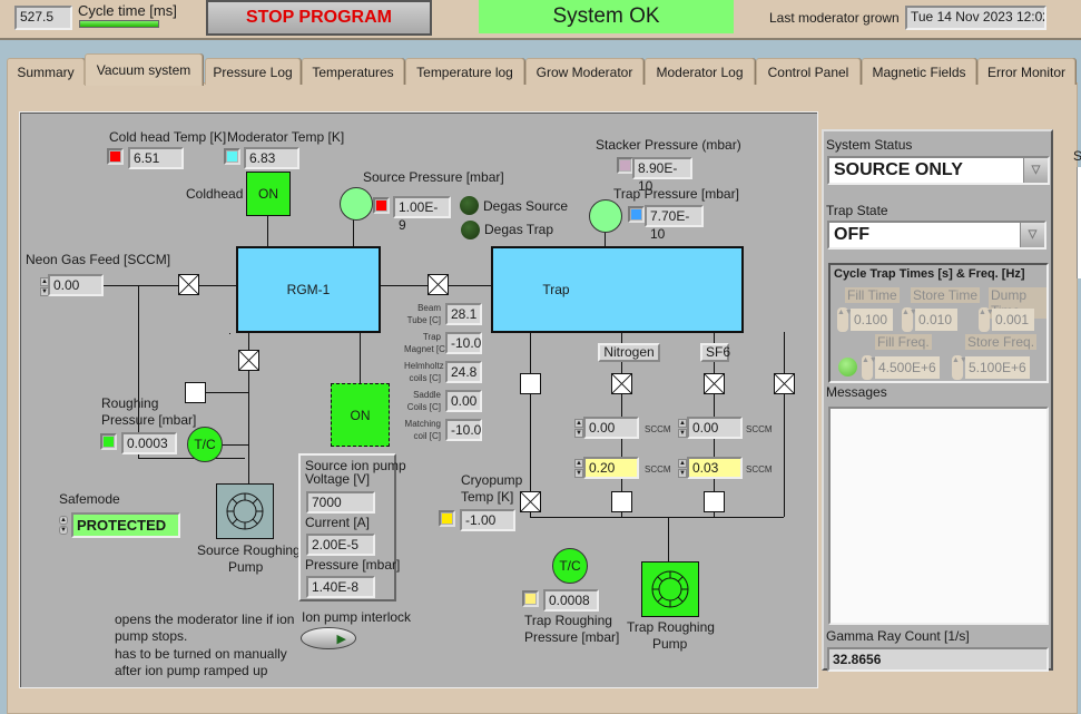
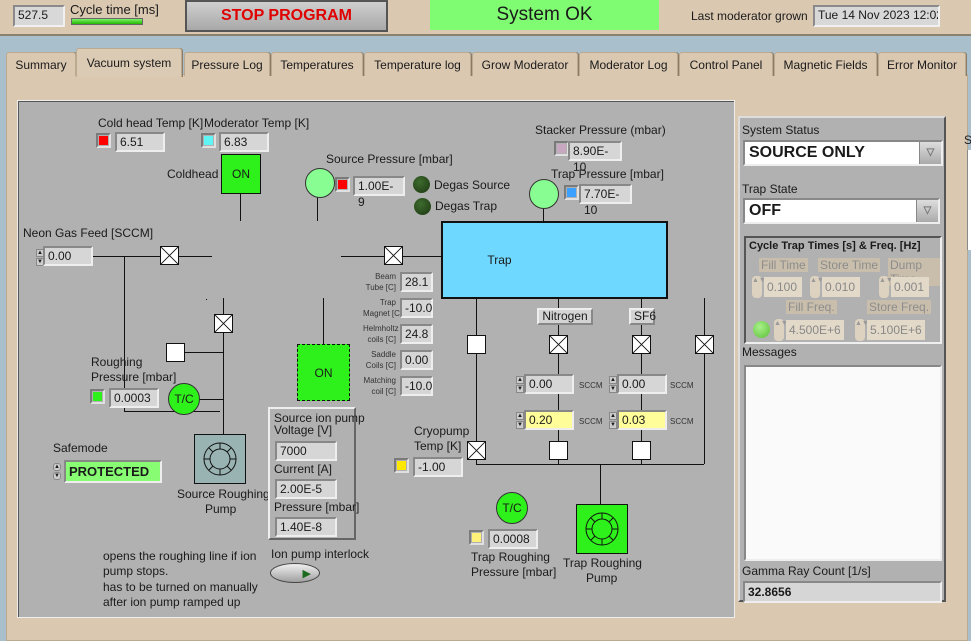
  527.5
  Cycle time [ms]
  STOP PROGRAM
  System OK
  Last moderator grown
  Tue 14 Nov 2023 12:02
  Summary
  Vacuum system
  Pressure Log
  Temperatures
  Temperature log
  Grow Moderator
  Moderator Log
  Control Panel
  Magnetic Fields
  Error Monitor
  ON
- RGM-1
  Trap
  ON
  Cold head Temp [K]
  6.51
  Moderator Temp [K]
  6.83
  Coldhead
  Source Pressure [mbar]
  1.00E-9
  Degas Source
  Degas Trap
  Stacker Pressure (mbar)
  8.90E-10
  Trap Pressure [mbar]
  7.70E-10
  Neon Gas Feed [SCCM]
  0.00
  Beam
  Tube [C]
  28.1
  Trap
  Magnet [C
  -10.0
  Helmholtz
  coils [C]
  24.8
  Saddle
  Coils [C]
  0.00
  Matching
  coil [C]
  -10.0
  Nitrogen
  SF6
  0.00
  SCCM
  0.20
  SCCM
  0.00
  SCCM
  0.03
  SCCM
  Cryopump
  Temp [K]
  -1.00
  Roughing
  Pressure [mbar]
  0.0003
  T/C
  Safemode
  PROTECTED
  Source Roughing
  Pump
  Source ion pump
  Voltage [V]
  7000
  Current [A]
  2.00E-5
  Pressure [mbar]
  1.40E-8
- opens the moderator line if ion
+ opens the roughing line if ion
  pump stops.
  has to be turned on manually
  after ion pump ramped up
  Ion pump interlock
  ▶
  T/C
  0.0008
  Trap Roughing
  Pressure [mbar]
  Trap Roughing
  Pump
  System Status
  SOURCE ONLY
  ▽
  Trap State
  OFF
  ▽
  Cycle Trap Times [s] & Freq. [Hz]
  Fill Time
  Store Time
  0.100
  0.010
  0.001
  Fill Freq.
  Store Freq.
  4.500E+6
  5.100E+6
  Messages
  Gamma Ray Count [1/s]
  32.8656
  S
